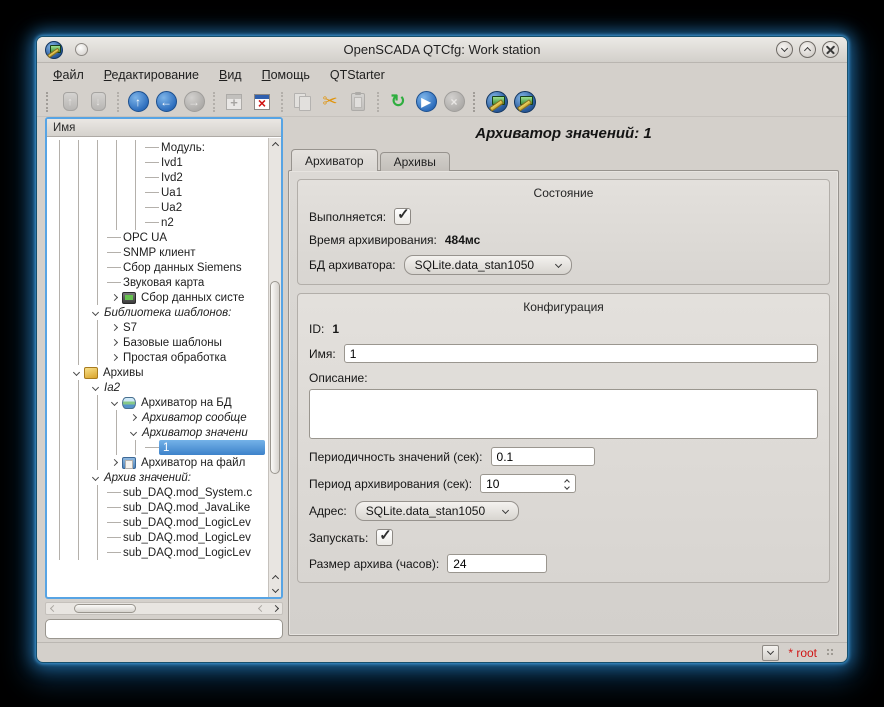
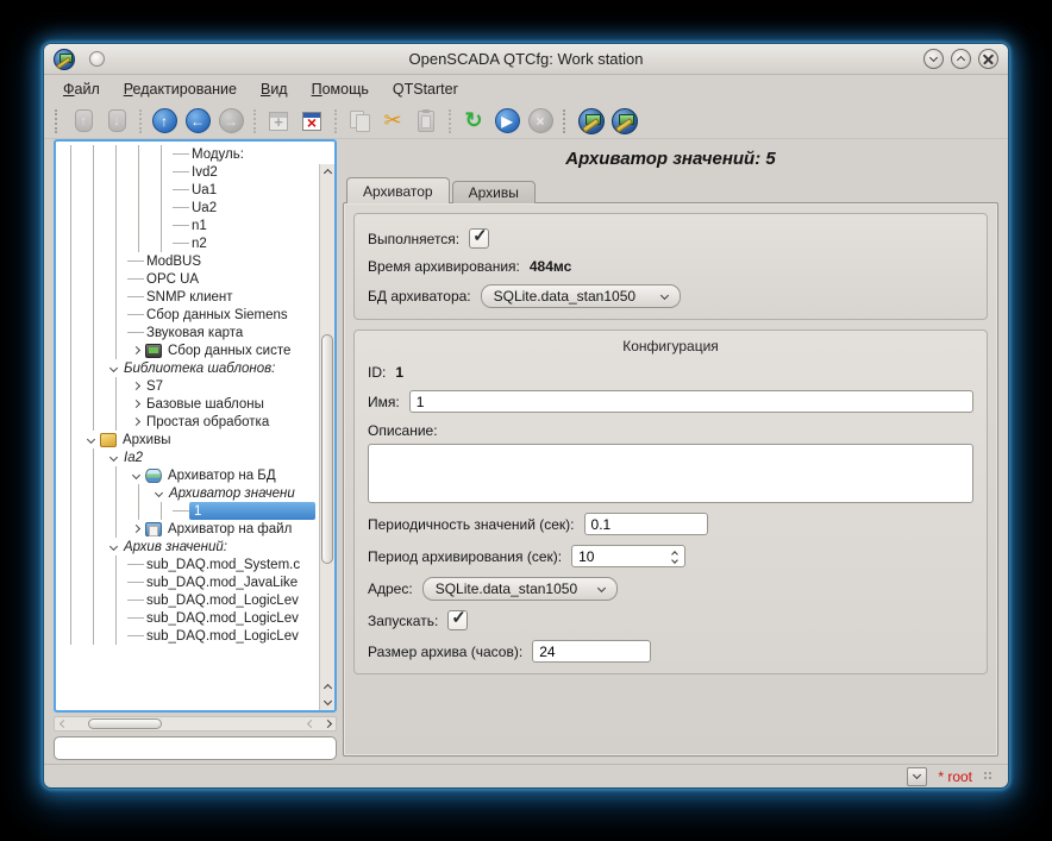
  OpenSCADA QTCfg: Work station
  Файл
  Редактирование
  Вид
  Помощь
  QTStarter
  ↑
  ↓
  ↑
  ←
  →
  +
  ×
  ✂
  ↻
  ▶
  ×
- Имя
  Модуль:
- Ivd1
  Ivd2
  Ua1
  Ua2
+ n1
  n2
+ ModBUS
  OPC UA
  SNMP клиент
  Сбор данных Siemens
  Звуковая карта
  Сбор данных систе
  Библиотека шаблонов:
  S7
  Базовые шаблоны
  Простая обработка
  Архивы
  Ia2
  Архиватор на БД
- Архиватор сообще
  Архиватор значени
  1
  Архиватор на файл
  Архив значений:
  sub_DAQ.mod_System.c
  sub_DAQ.mod_JavaLike
  sub_DAQ.mod_LogicLev
  sub_DAQ.mod_LogicLev
  sub_DAQ.mod_LogicLev
- Архиватор значений: 1
+ Архиватор значений: 5
  Архиватор
  Архивы
- Состояние
  Выполняется:
  ✓
  Время архивирования:
  484мс
  БД архиватора:
  SQLite.data_stan1050
  Конфигурация
  ID:
  1
  Имя:
  1
  Описание:
  Периодичность значений (сек):
  0.1
  Период архивирования (сек):
  10
  Адрес:
  SQLite.data_stan1050
  Запускать:
  ✓
  Размер архива (часов):
  24
  * root
